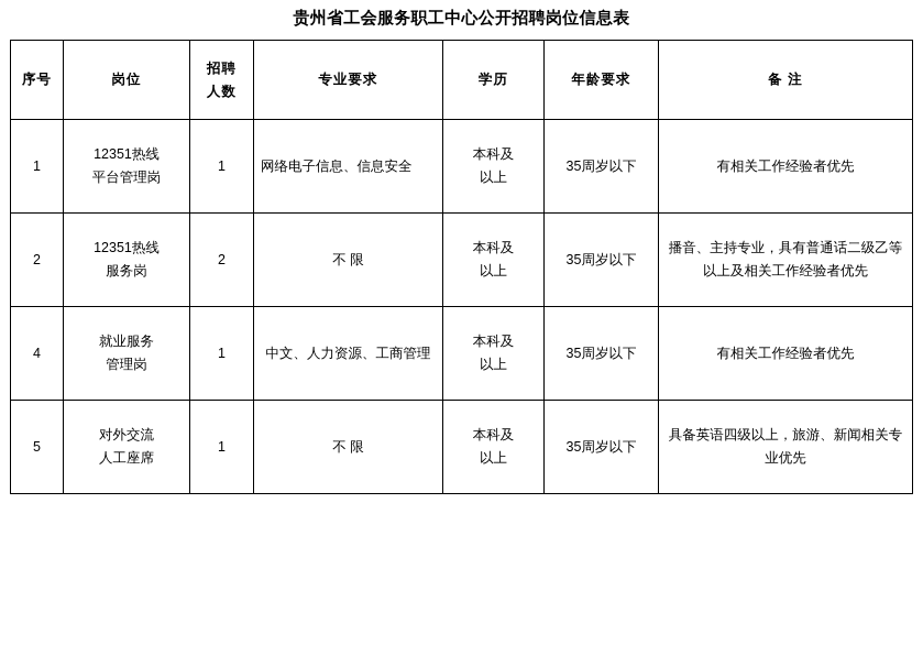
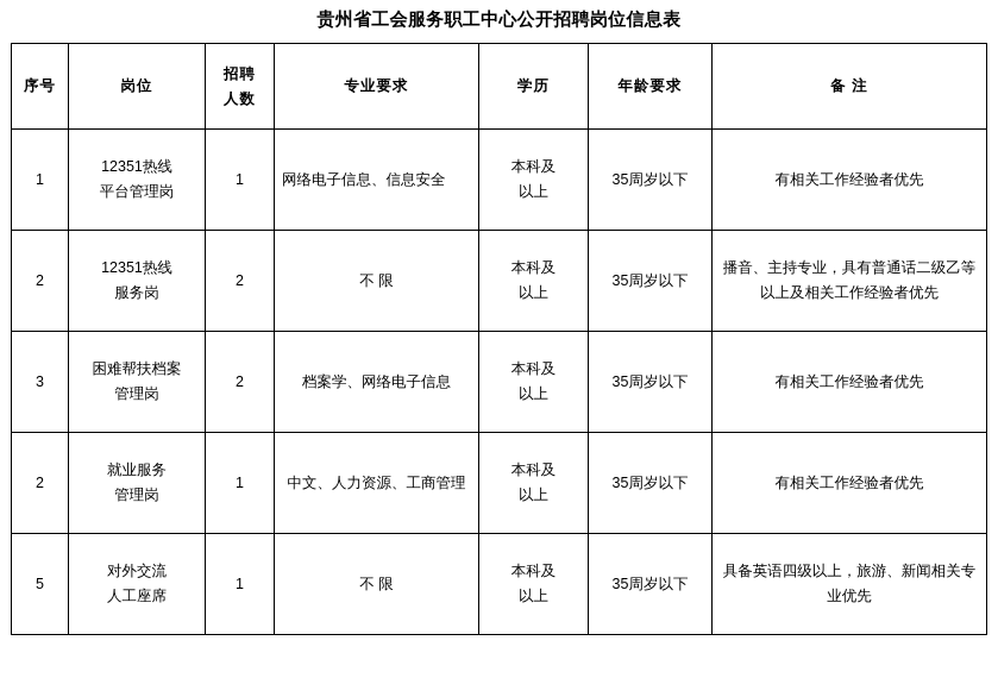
  贵州省工会服务职工中心公开招聘岗位信息表
  序号	岗位	招聘 人数	专业要求	学历	年龄要求	备 注
  1	12351热线 平台管理岗	1	网络电子信息、信息安全	本科及 以上	35周岁以下	有相关工作经验者优先
  2	12351热线 服务岗	2	不 限	本科及 以上	35周岁以下	播音、主持专业，具有普通话二级乙等以上及相关工作经验者优先
+ 3	困难帮扶档案 管理岗	2	档案学、网络电子信息	本科及 以上	35周岁以下	有相关工作经验者优先
- 4	就业服务 管理岗	1	中文、人力资源、工商管理	本科及 以上	35周岁以下	有相关工作经验者优先
+ 2	就业服务 管理岗	1	中文、人力资源、工商管理	本科及 以上	35周岁以下	有相关工作经验者优先
  5	对外交流 人工座席	1	不 限	本科及 以上	35周岁以下	具备英语四级以上，旅游、新闻相关专业优先
